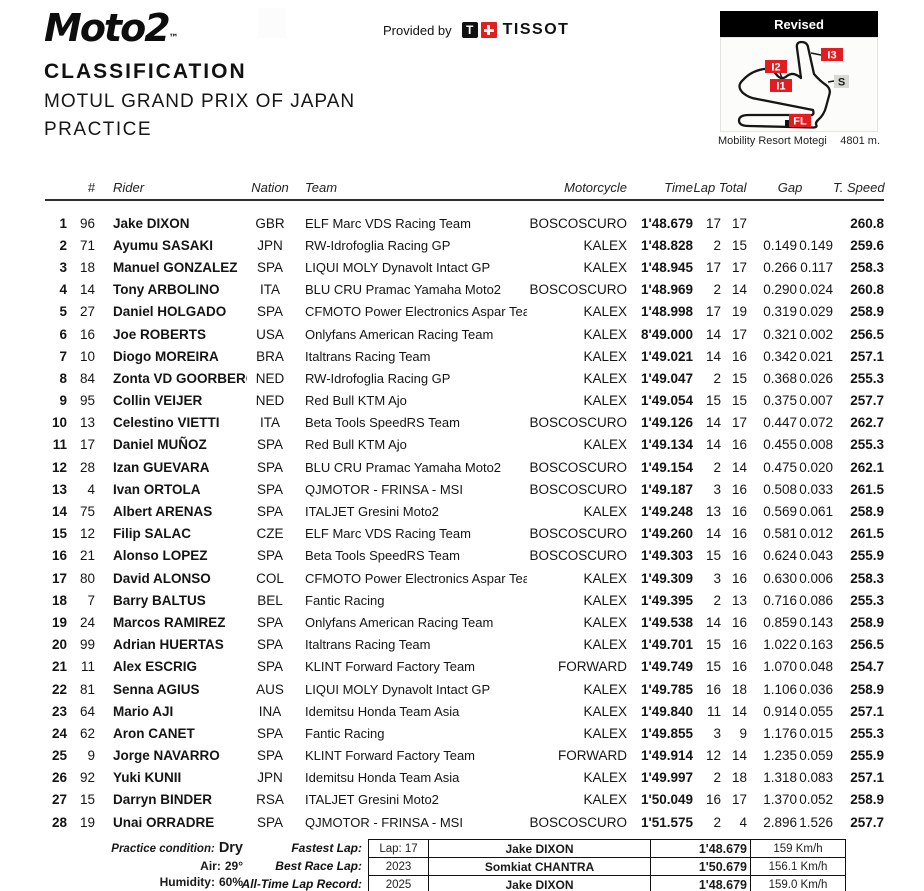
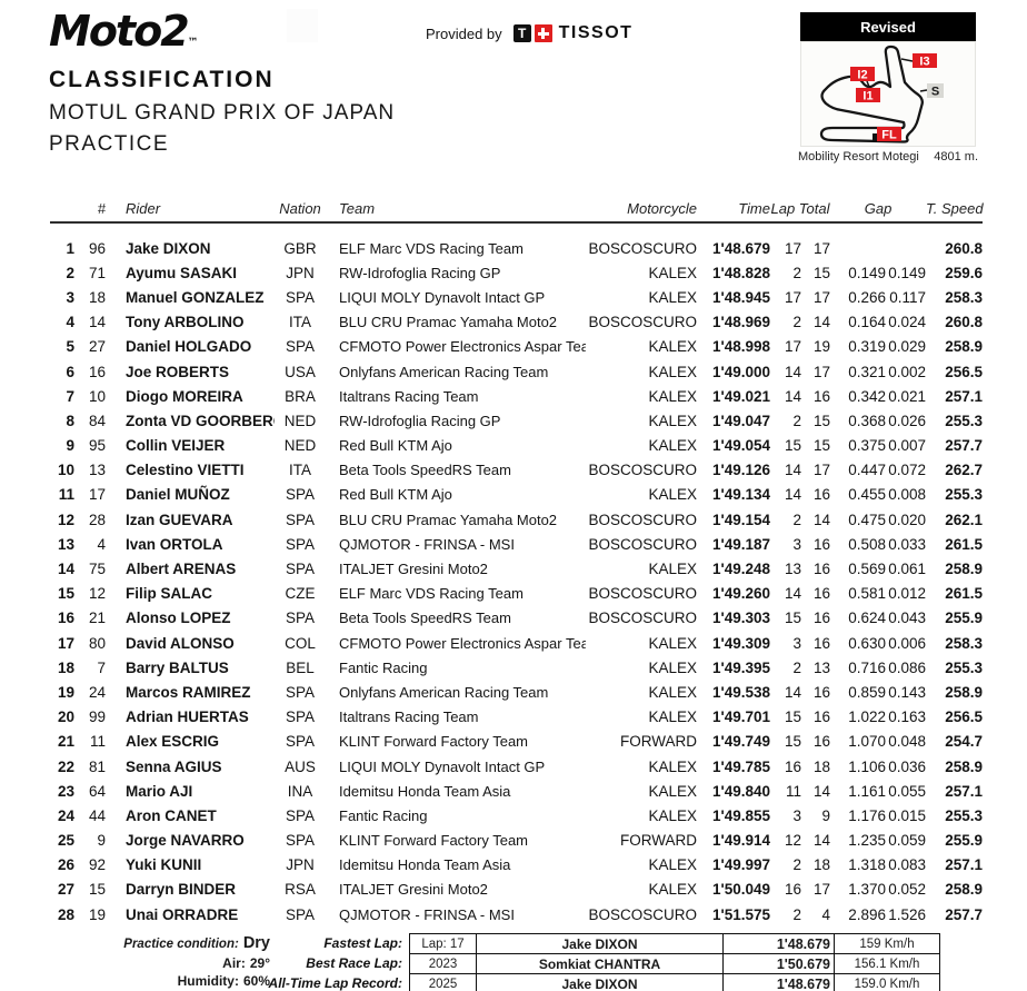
  Moto2™
  Provided by
  T
  TISSOT
  Revised
  I3
  I2
  I1
  S
  FL
  Mobility Resort Motegi
  4801 m.
  CLASSIFICATION
  MOTUL GRAND PRIX OF JAPAN
  PRACTICE
  	#	Rider	Nation	Team	Motorcycle	Time	Lap Total	Gap	T. Speed
  1	96	Jake DIXON	GBR	ELF Marc VDS Racing Team	BOSCOSCURO	1'48.679	17	17			260.8
  2	71	Ayumu SASAKI	JPN	RW-Idrofoglia Racing GP	KALEX	1'48.828	2	15	0.149	0.149	259.6
  3	18	Manuel GONZALEZ	SPA	LIQUI MOLY Dynavolt Intact GP	KALEX	1'48.945	17	17	0.266	0.117	258.3
- 4	14	Tony ARBOLINO	ITA	BLU CRU Pramac Yamaha Moto2	BOSCOSCURO	1'48.969	2	14	0.290	0.024	260.8
+ 4	14	Tony ARBOLINO	ITA	BLU CRU Pramac Yamaha Moto2	BOSCOSCURO	1'48.969	2	14	0.164	0.024	260.8
  5	27	Daniel HOLGADO	SPA	CFMOTO Power Electronics Aspar Tea	KALEX	1'48.998	17	19	0.319	0.029	258.9
- 6	16	Joe ROBERTS	USA	Onlyfans American Racing Team	KALEX	8'49.000	14	17	0.321	0.002	256.5
+ 6	16	Joe ROBERTS	USA	Onlyfans American Racing Team	KALEX	1'49.000	14	17	0.321	0.002	256.5
  7	10	Diogo MOREIRA	BRA	Italtrans Racing Team	KALEX	1'49.021	14	16	0.342	0.021	257.1
  8	84	Zonta VD GOORBER	NED	RW-Idrofoglia Racing GP	KALEX	1'49.047	2	15	0.368	0.026	255.3
  9	95	Collin VEIJER	NED	Red Bull KTM Ajo	KALEX	1'49.054	15	15	0.375	0.007	257.7
  10	13	Celestino VIETTI	ITA	Beta Tools SpeedRS Team	BOSCOSCURO	1'49.126	14	17	0.447	0.072	262.7
  11	17	Daniel MUÑOZ	SPA	Red Bull KTM Ajo	KALEX	1'49.134	14	16	0.455	0.008	255.3
  12	28	Izan GUEVARA	SPA	BLU CRU Pramac Yamaha Moto2	BOSCOSCURO	1'49.154	2	14	0.475	0.020	262.1
  13	4	Ivan ORTOLA	SPA	QJMOTOR - FRINSA - MSI	BOSCOSCURO	1'49.187	3	16	0.508	0.033	261.5
  14	75	Albert ARENAS	SPA	ITALJET Gresini Moto2	KALEX	1'49.248	13	16	0.569	0.061	258.9
  15	12	Filip SALAC	CZE	ELF Marc VDS Racing Team	BOSCOSCURO	1'49.260	14	16	0.581	0.012	261.5
  16	21	Alonso LOPEZ	SPA	Beta Tools SpeedRS Team	BOSCOSCURO	1'49.303	15	16	0.624	0.043	255.9
  17	80	David ALONSO	COL	CFMOTO Power Electronics Aspar Tea	KALEX	1'49.309	3	16	0.630	0.006	258.3
  18	7	Barry BALTUS	BEL	Fantic Racing	KALEX	1'49.395	2	13	0.716	0.086	255.3
  19	24	Marcos RAMIREZ	SPA	Onlyfans American Racing Team	KALEX	1'49.538	14	16	0.859	0.143	258.9
  20	99	Adrian HUERTAS	SPA	Italtrans Racing Team	KALEX	1'49.701	15	16	1.022	0.163	256.5
  21	11	Alex ESCRIG	SPA	KLINT Forward Factory Team	FORWARD	1'49.749	15	16	1.070	0.048	254.7
  22	81	Senna AGIUS	AUS	LIQUI MOLY Dynavolt Intact GP	KALEX	1'49.785	16	18	1.106	0.036	258.9
- 23	64	Mario AJI	INA	Idemitsu Honda Team Asia	KALEX	1'49.840	11	14	0.914	0.055	257.1
+ 23	64	Mario AJI	INA	Idemitsu Honda Team Asia	KALEX	1'49.840	11	14	1.161	0.055	257.1
- 24	62	Aron CANET	SPA	Fantic Racing	KALEX	1'49.855	3	9	1.176	0.015	255.3
+ 24	44	Aron CANET	SPA	Fantic Racing	KALEX	1'49.855	3	9	1.176	0.015	255.3
  25	9	Jorge NAVARRO	SPA	KLINT Forward Factory Team	FORWARD	1'49.914	12	14	1.235	0.059	255.9
  26	92	Yuki KUNII	JPN	Idemitsu Honda Team Asia	KALEX	1'49.997	2	18	1.318	0.083	257.1
  27	15	Darryn BINDER	RSA	ITALJET Gresini Moto2	KALEX	1'50.049	16	17	1.370	0.052	258.9
  28	19	Unai ORRADRE	SPA	QJMOTOR - FRINSA - MSI	BOSCOSCURO	1'51.575	2	4	2.896	1.526	257.7
  Practice condition:
  Dry
  Air:
  29°
  Humidity:
  60%
  Fastest Lap:
  Best Race Lap:
  All-Time Lap Record:
  Lap: 17	Jake DIXON	1'48.679	159 Km/h
  2023	Somkiat CHANTRA	1'50.679	156.1 Km/h
  2025	Jake DIXON	1'48.679	159.0 Km/h
